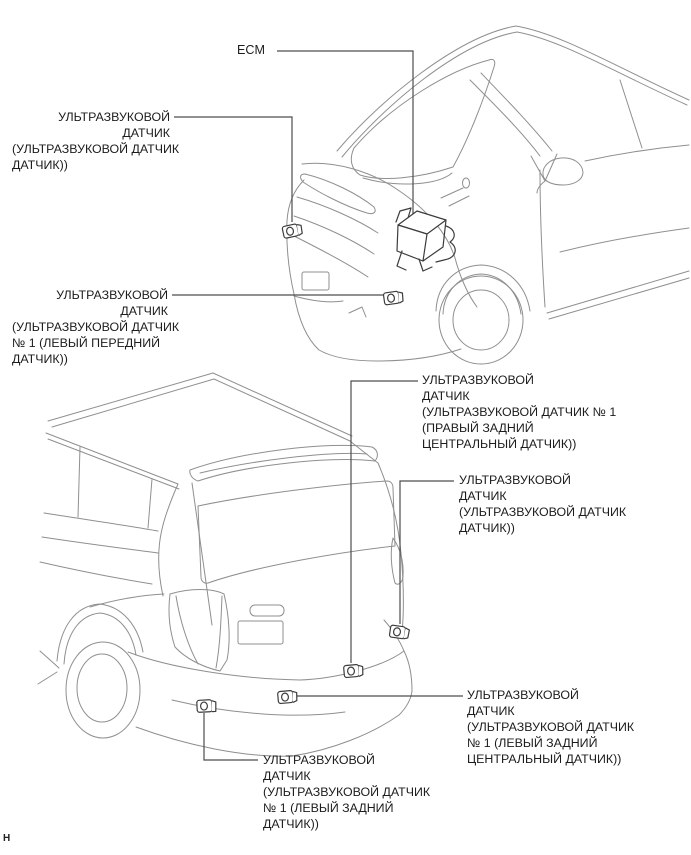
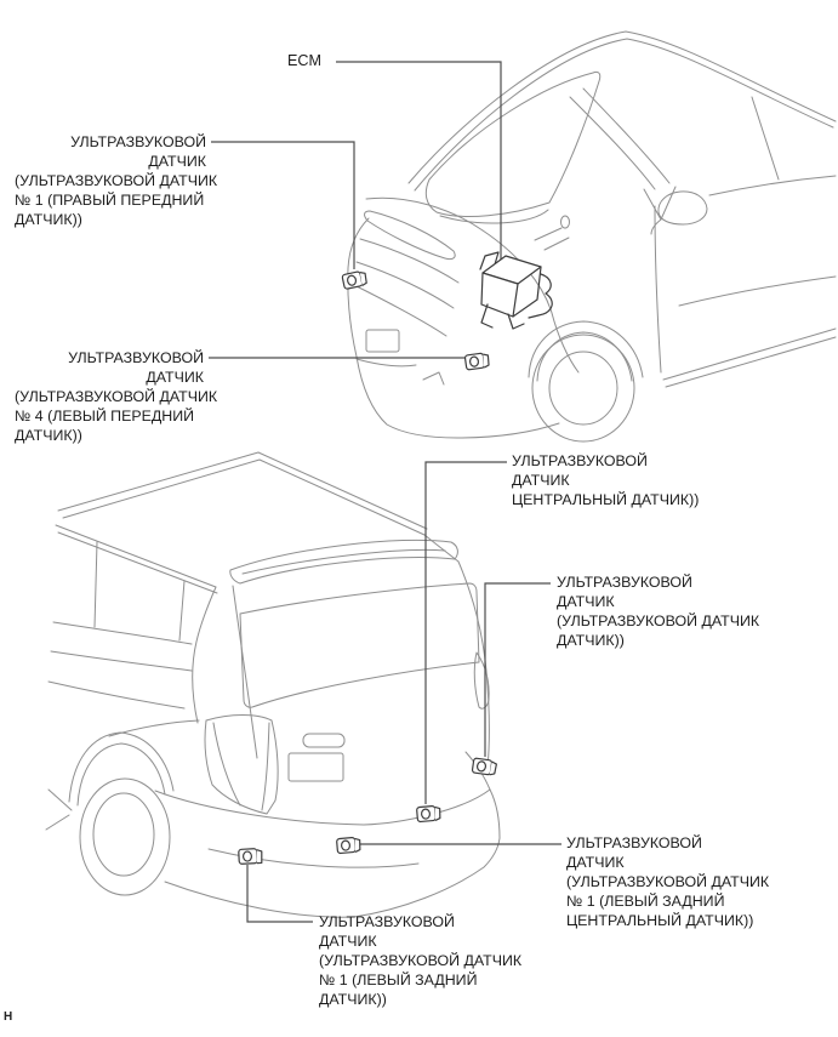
  ECM
  УЛЬТРАЗВУКОВОЙ
  ДАТЧИК
  (УЛЬТРАЗВУКОВОЙ ДАТЧИК
+ № 1 (ПРАВЫЙ ПЕРЕДНИЙ
  ДАТЧИК))
  УЛЬТРАЗВУКОВОЙ
  ДАТЧИК
  (УЛЬТРАЗВУКОВОЙ ДАТЧИК
- № 1 (ЛЕВЫЙ ПЕРЕДНИЙ
+ № 4 (ЛЕВЫЙ ПЕРЕДНИЙ
  ДАТЧИК))
  УЛЬТРАЗВУКОВОЙ
  ДАТЧИК
- (УЛЬТРАЗВУКОВОЙ ДАТЧИК № 1
- (ПРАВЫЙ ЗАДНИЙ
  ЦЕНТРАЛЬНЫЙ ДАТЧИК))
  УЛЬТРАЗВУКОВОЙ
  ДАТЧИК
  (УЛЬТРАЗВУКОВОЙ ДАТЧИК
  ДАТЧИК))
  УЛЬТРАЗВУКОВОЙ
  ДАТЧИК
  (УЛЬТРАЗВУКОВОЙ ДАТЧИК
  № 1 (ЛЕВЫЙ ЗАДНИЙ
  ЦЕНТРАЛЬНЫЙ ДАТЧИК))
  УЛЬТРАЗВУКОВОЙ
  ДАТЧИК
  (УЛЬТРАЗВУКОВОЙ ДАТЧИК
  № 1 (ЛЕВЫЙ ЗАДНИЙ
  ДАТЧИК))
  H
